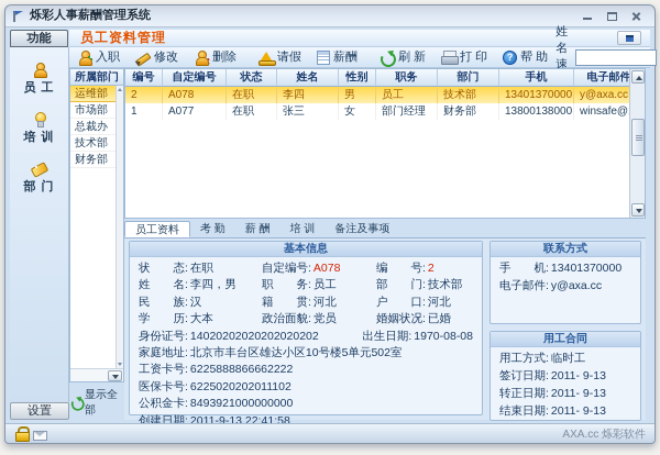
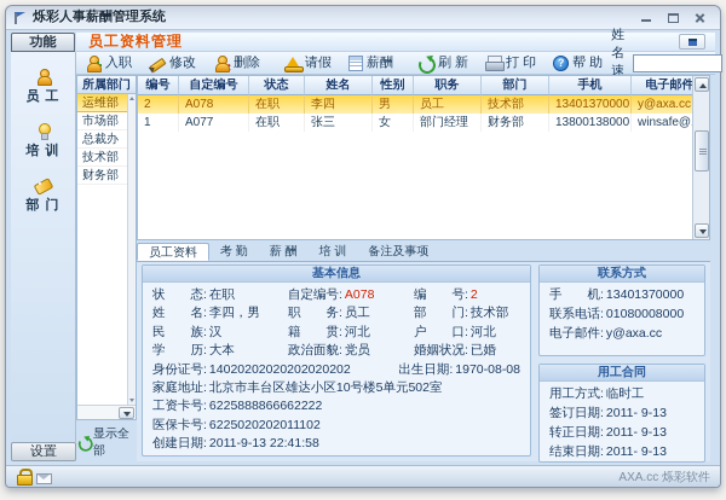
  烁彩人事薪酬管理系统
  功能
  员工资料管理
  入职
  修改
  删除
  请假
  薪酬
  刷 新
  打 印
  帮 助
  员 工
  培 训
  部 门
  设置
  所属部门
  运维部
  市场部
  总裁办
  技术部
  财务部
  显示全部
  编号
  自定编号
  状态
  姓名
  性别
  职务
  部门
  手机
  电子邮件
  2
  A078
  在职
  李四
  男
  员工
  技术部
  13401370000
  y@axa.cc
  1
  A077
  在职
  张三
  女
  部门经理
  财务部
  13800138000
  员工资料
  考 勤
  薪 酬
  培 训
  备注及事项
  基本信息
  状 态:
  在职
  自定编号:
  A078
  编 号:
  2
  姓 名:
  李四，男
  职 务:
  员工
  部 门:
  技术部
  民 族:
  汉
  籍 贯:
  河北
  户 口:
  河北
  学 历:
  大本
  政治面貌:
  党员
  婚姻状况:
  已婚
  身份证号:
  14020202020202020202
  出生日期:
  1970-08-08
  家庭地址:
  北京市丰台区雄达小区10号楼5单元502室
  工资卡号:
  6225888866662222
  医保卡号:
  6225020202011102
- 公积金卡:
- 8493921000000000
  创建日期:
  2011-9-13 22:41:58
  联系方式
  手 机:
  13401370000
+ 联系电话:
+ 01080008000
  电子邮件:
  y@axa.cc
  用工合同
  用工方式:
  临时工
  签订日期:
  2011- 9-13
  转正日期:
  2011- 9-13
  结束日期:
  2011- 9-13
  AXA.cc 烁彩软件
